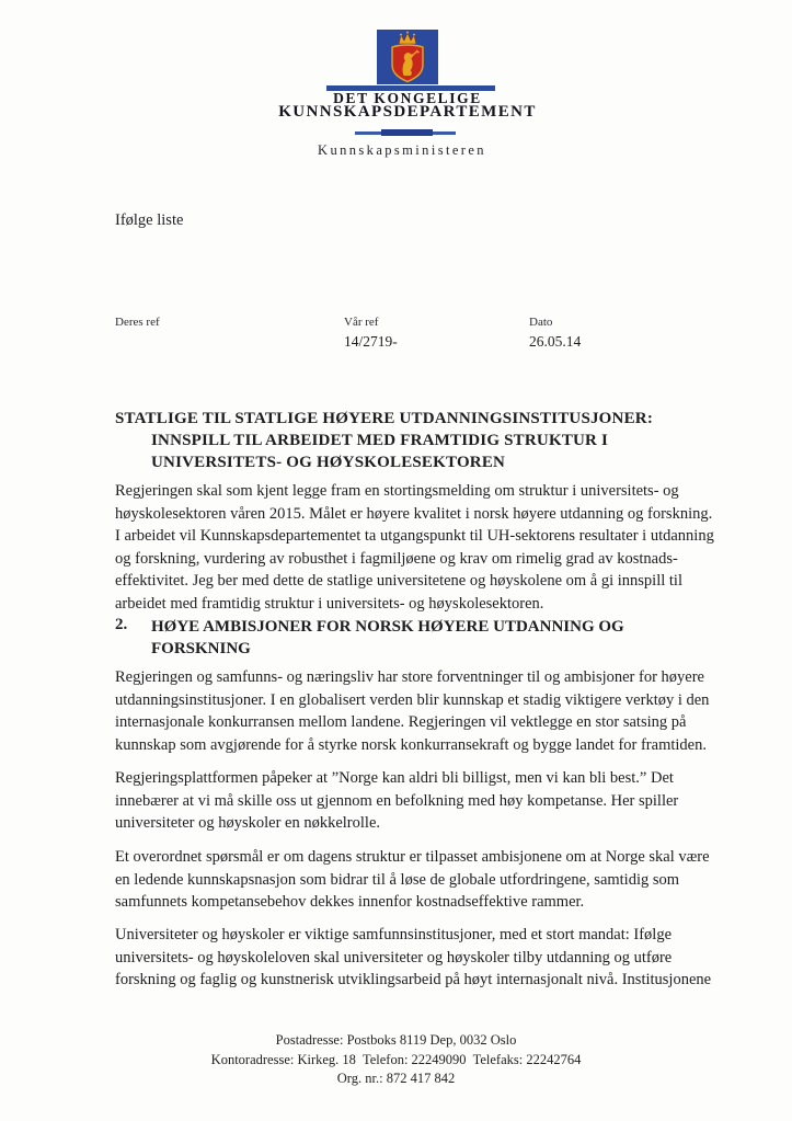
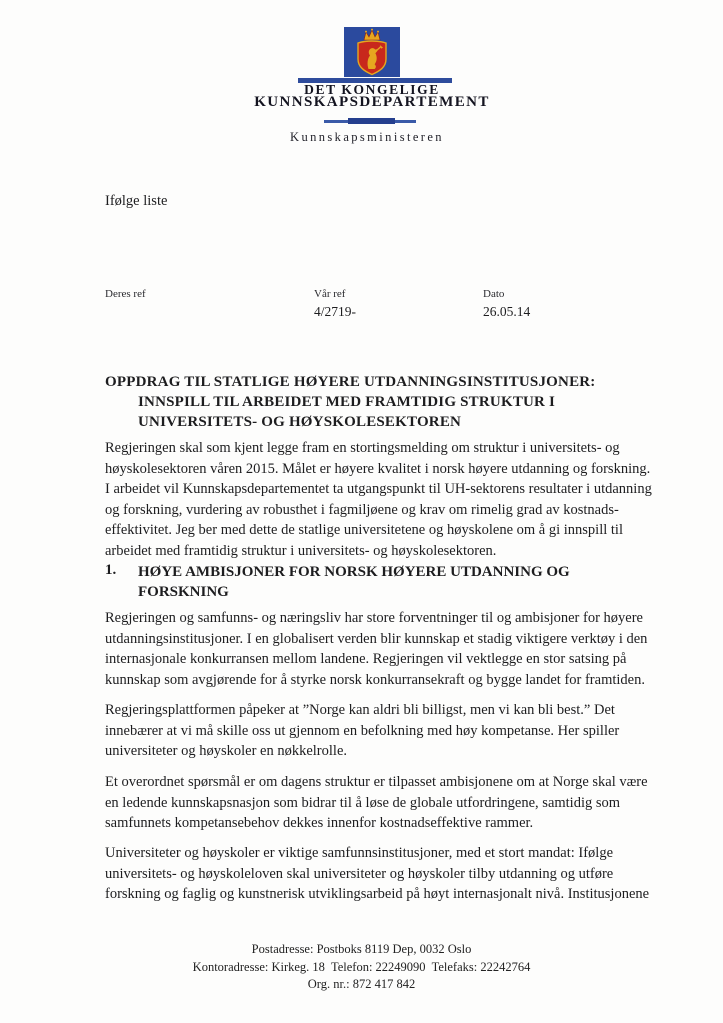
  DET KONGELIGE
  KUNNSKAPSDEPARTEMENT
  Kunnskapsministeren
  Ifølge liste
  Deres ref
  Vår ref
  Dato
- 14/2719-
+ 4/2719-
  26.05.14
- STATLIGE TIL STATLIGE HØYERE UTDANNINGSINSTITUSJONER:
+ OPPDRAG TIL STATLIGE HØYERE UTDANNINGSINSTITUSJONER:
  INNSPILL TIL ARBEIDET MED FRAMTIDIG STRUKTUR I
  UNIVERSITETS- OG HØYSKOLESEKTOREN
  Regjeringen skal som kjent legge fram en stortingsmelding om struktur i universitets- og
  høyskolesektoren våren 2015. Målet er høyere kvalitet i norsk høyere utdanning og forskning.
  I arbeidet vil Kunnskapsdepartementet ta utgangspunkt til UH-sektorens resultater i utdanning
  og forskning, vurdering av robusthet i fagmiljøene og krav om rimelig grad av kostnads-
  effektivitet. Jeg ber med dette de statlige universitetene og høyskolene om å gi innspill til
  arbeidet med framtidig struktur i universitets- og høyskolesektoren.
- 2.
+ 1.
  HØYE AMBISJONER FOR NORSK HØYERE UTDANNING OG
  FORSKNING
  Regjeringen og samfunns- og næringsliv har store forventninger til og ambisjoner for høyere
  utdanningsinstitusjoner. I en globalisert verden blir kunnskap et stadig viktigere verktøy i den
  internasjonale konkurransen mellom landene. Regjeringen vil vektlegge en stor satsing på
  kunnskap som avgjørende for å styrke norsk konkurransekraft og bygge landet for framtiden.
  Regjeringsplattformen påpeker at ”Norge kan aldri bli billigst, men vi kan bli best.” Det
  innebærer at vi må skille oss ut gjennom en befolkning med høy kompetanse. Her spiller
  universiteter og høyskoler en nøkkelrolle.
  Et overordnet spørsmål er om dagens struktur er tilpasset ambisjonene om at Norge skal være
  en ledende kunnskapsnasjon som bidrar til å løse de globale utfordringene, samtidig som
  samfunnets kompetansebehov dekkes innenfor kostnadseffektive rammer.
  Universiteter og høyskoler er viktige samfunnsinstitusjoner, med et stort mandat: Ifølge
  universitets- og høyskoleloven skal universiteter og høyskoler tilby utdanning og utføre
  forskning og faglig og kunstnerisk utviklingsarbeid på høyt internasjonalt nivå. Institusjonene
  Postadresse: Postboks 8119 Dep, 0032 Oslo
  Kontoradresse: Kirkeg. 18 Telefon: 22249090 Telefaks: 22242764
  Org. nr.: 872 417 842
